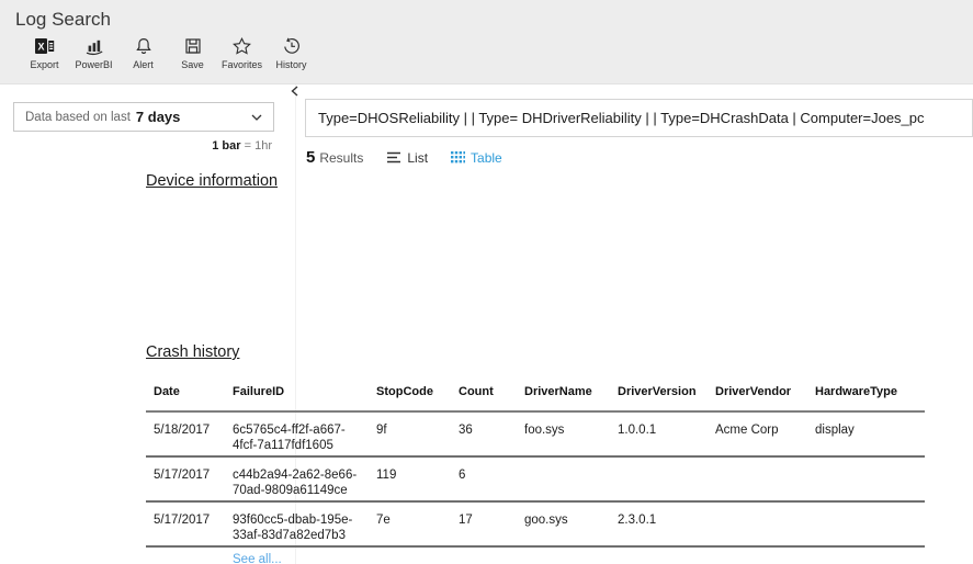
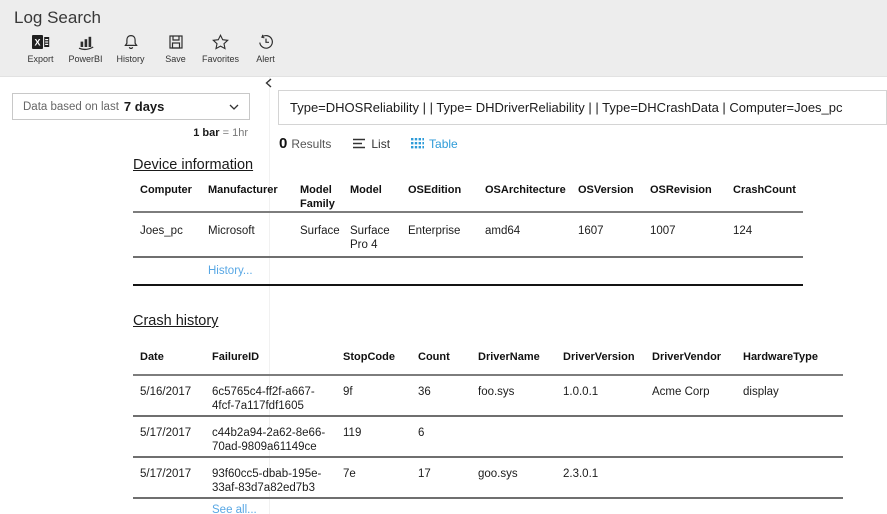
  Log Search
  X
  Export
  PowerBI
- Alert
+ History
  Save
  Favorites
- History
+ Alert
  Data based on last
  7 days
  1 bar = 1hr
  Type=DHOSReliability | | Type= DHDriverReliability | | Type=DHCrashData | Computer=Joes_pc
- 5
+ 0
  Results
  List
  Table
  Device information
+ Computer	Manufacturer	Model Family	Model	OSEdition	OSArchitecture	OSVersion	OSRevision	CrashCount
+ Joes_pc	Microsoft	Surface	Surface Pro 4	Enterprise	amd64	1607	1007	124
+ 	History...
  Crash history
  Date	FailureID	StopCode	Count	DriverName	DriverVersion	DriverVendor	HardwareType
- 5/18/2017	6c5765c4-ff2f-a667-4fcf-7a117fdf1605	9f	36	foo.sys	1.0.0.1	Acme Corp	display
+ 5/16/2017	6c5765c4-ff2f-a667-4fcf-7a117fdf1605	9f	36	foo.sys	1.0.0.1	Acme Corp	display
  5/17/2017	c44b2a94-2a62-8e66-70ad-9809a61149ce	119	6
  5/17/2017	93f60cc5-dbab-195e-33af-83d7a82ed7b3	7e	17	goo.sys	2.3.0.1
  	See all...
